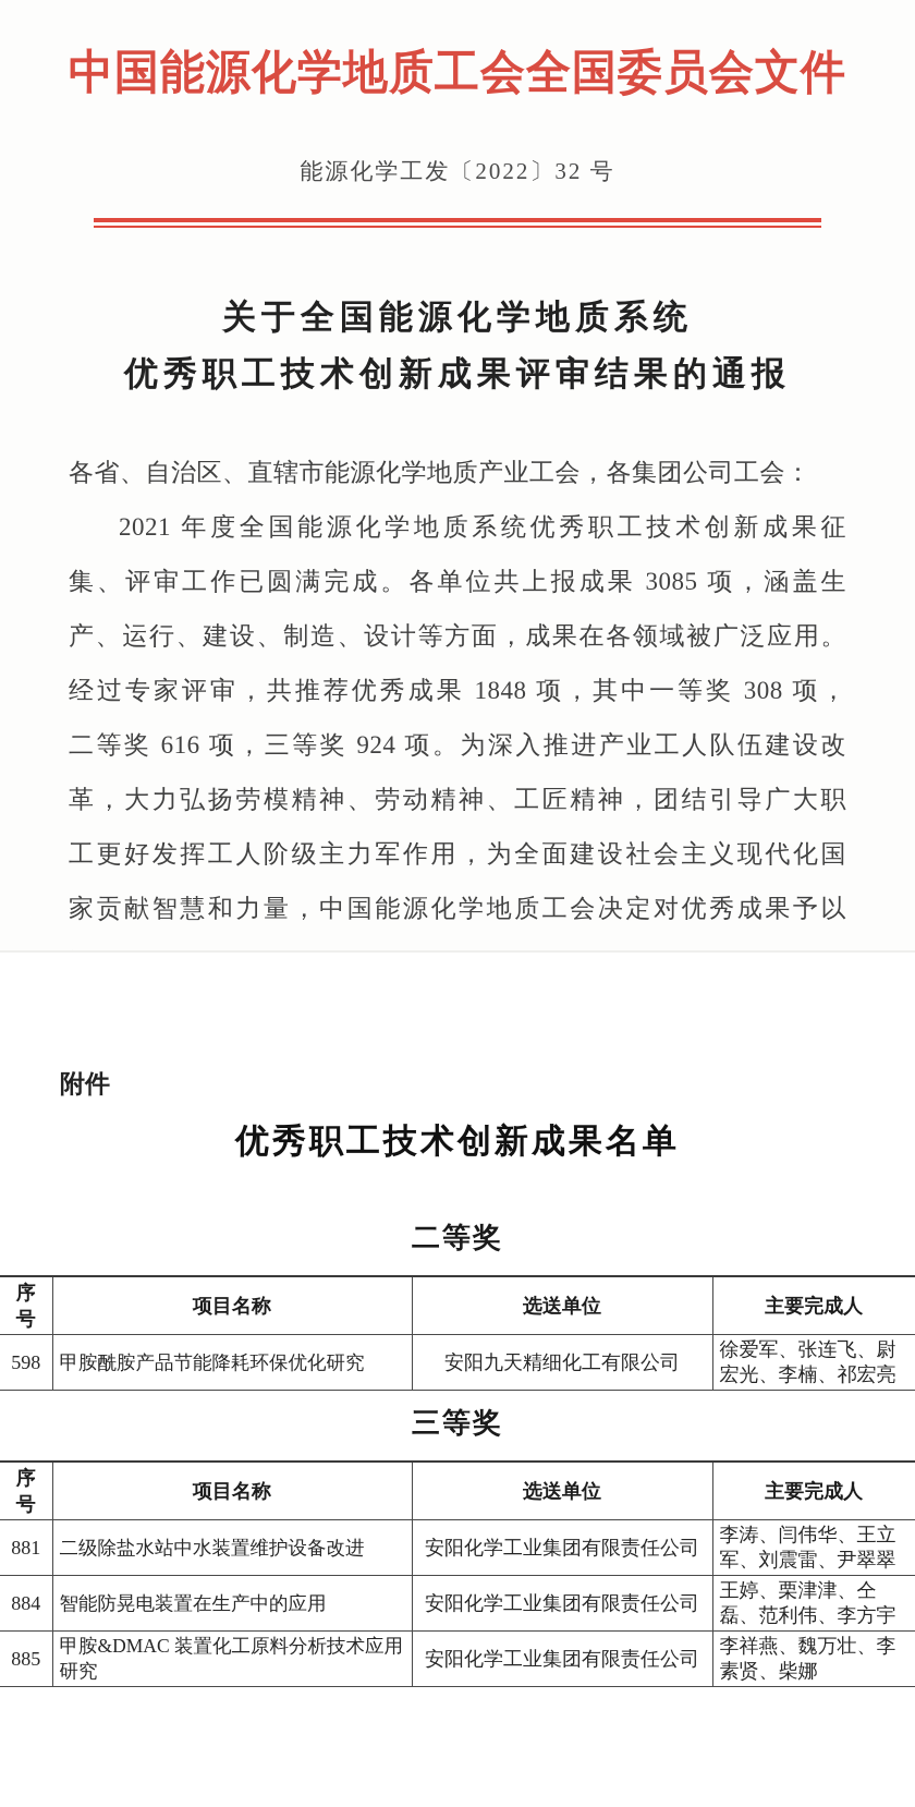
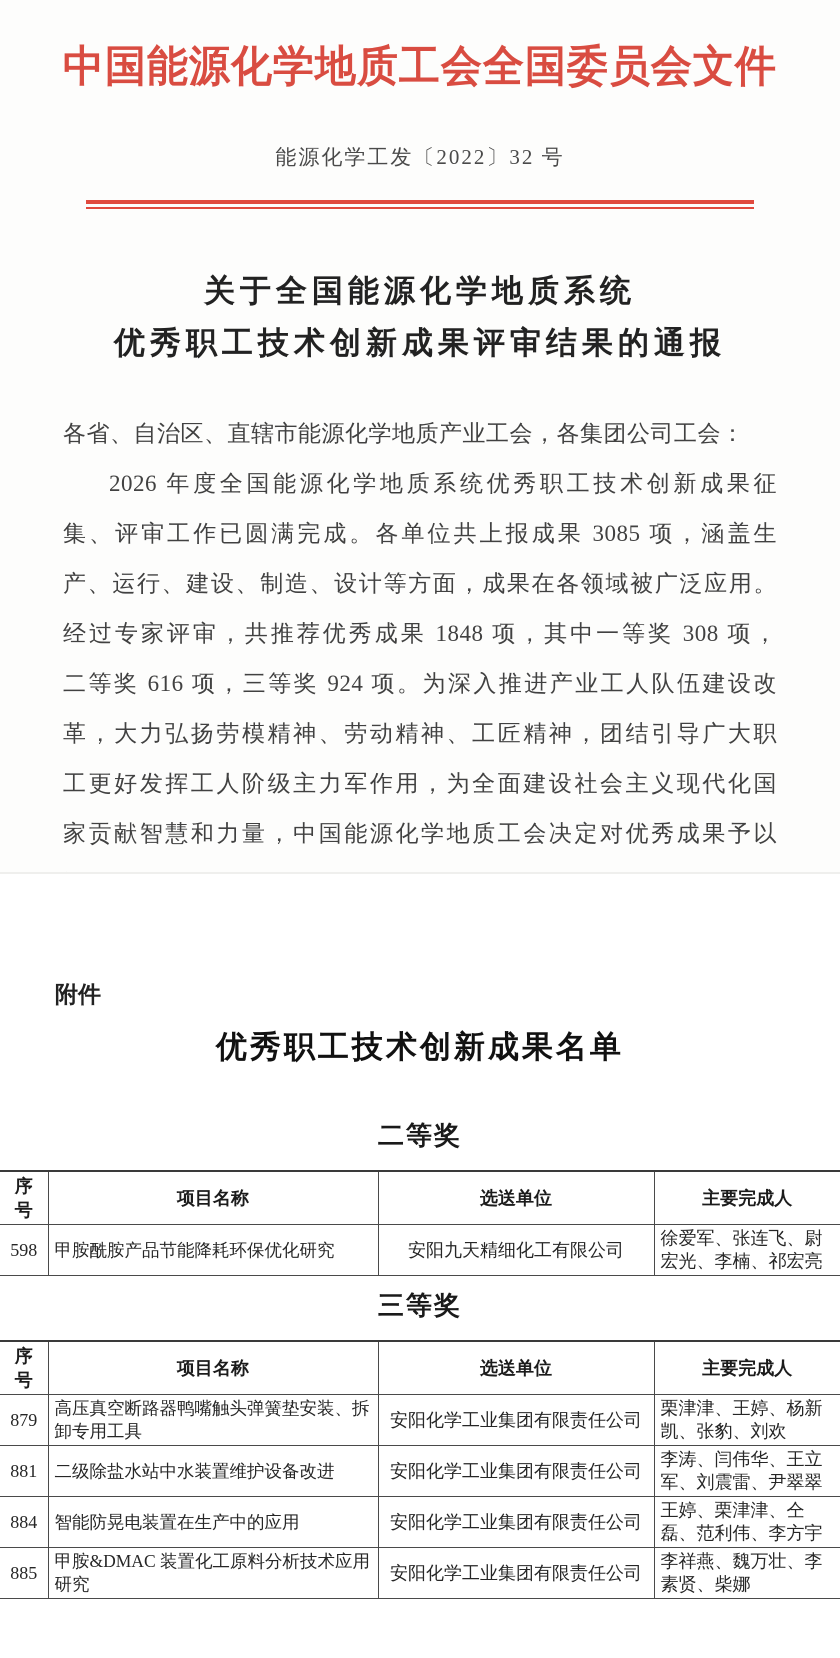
  中国能源化学地质工会全国委员会文件
  能源化学工发〔2022〕32 号
  关于全国能源化学地质系统
  优秀职工技术创新成果评审结果的通报
  各省、自治区、直辖市能源化学地质产业工会，各集团公司工会：
- 2021 年度全国能源化学地质系统优秀职工技术创新成果征
+ 2026 年度全国能源化学地质系统优秀职工技术创新成果征
  集、评审工作已圆满完成。各单位共上报成果 3085 项，涵盖生
  产、运行、建设、制造、设计等方面，成果在各领域被广泛应用。
  经过专家评审，共推荐优秀成果 1848 项，其中一等奖 308 项，
  二等奖 616 项，三等奖 924 项。为深入推进产业工人队伍建设改
  革，大力弘扬劳模精神、劳动精神、工匠精神，团结引导广大职
  工更好发挥工人阶级主力军作用，为全面建设社会主义现代化国
  家贡献智慧和力量，中国能源化学地质工会决定对优秀成果予以
  附件
  优秀职工技术创新成果名单
  二等奖
  序号	项目名称	选送单位	主要完成人
  598	甲胺酰胺产品节能降耗环保优化研究	安阳九天精细化工有限公司	徐爱军、张连飞、尉宏光、李楠、祁宏亮
  三等奖
  序号	项目名称	选送单位	主要完成人
+ 879	高压真空断路器鸭嘴触头弹簧垫安装、拆卸专用工具	安阳化学工业集团有限责任公司	栗津津、王婷、杨新凯、张豹、刘欢
  881	二级除盐水站中水装置维护设备改进	安阳化学工业集团有限责任公司	李涛、闫伟华、王立军、刘震雷、尹翠翠
  884	智能防晃电装置在生产中的应用	安阳化学工业集团有限责任公司	王婷、栗津津、仝磊、范利伟、李方宇
  885	甲胺&DMAC 装置化工原料分析技术应用研究	安阳化学工业集团有限责任公司	李祥燕、魏万壮、李素贤、柴娜
